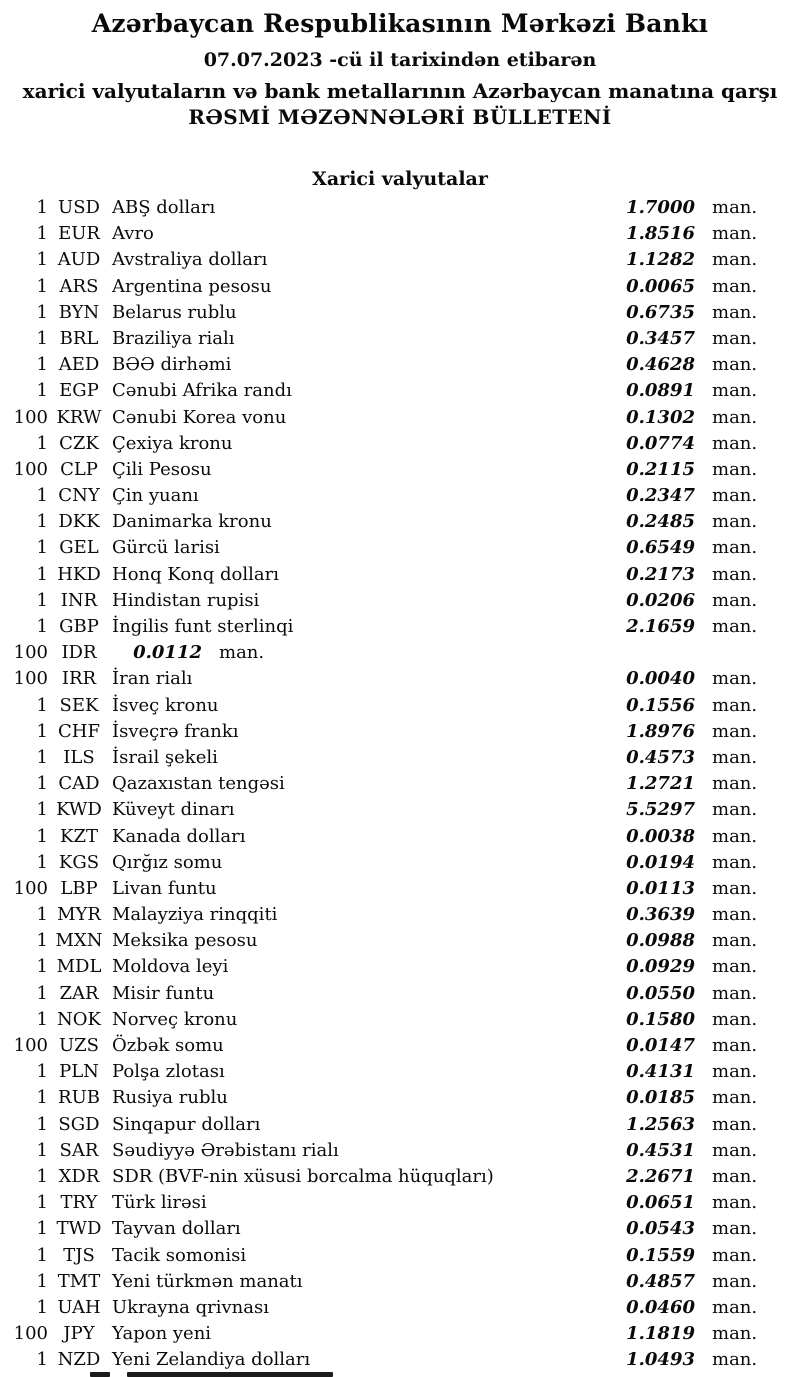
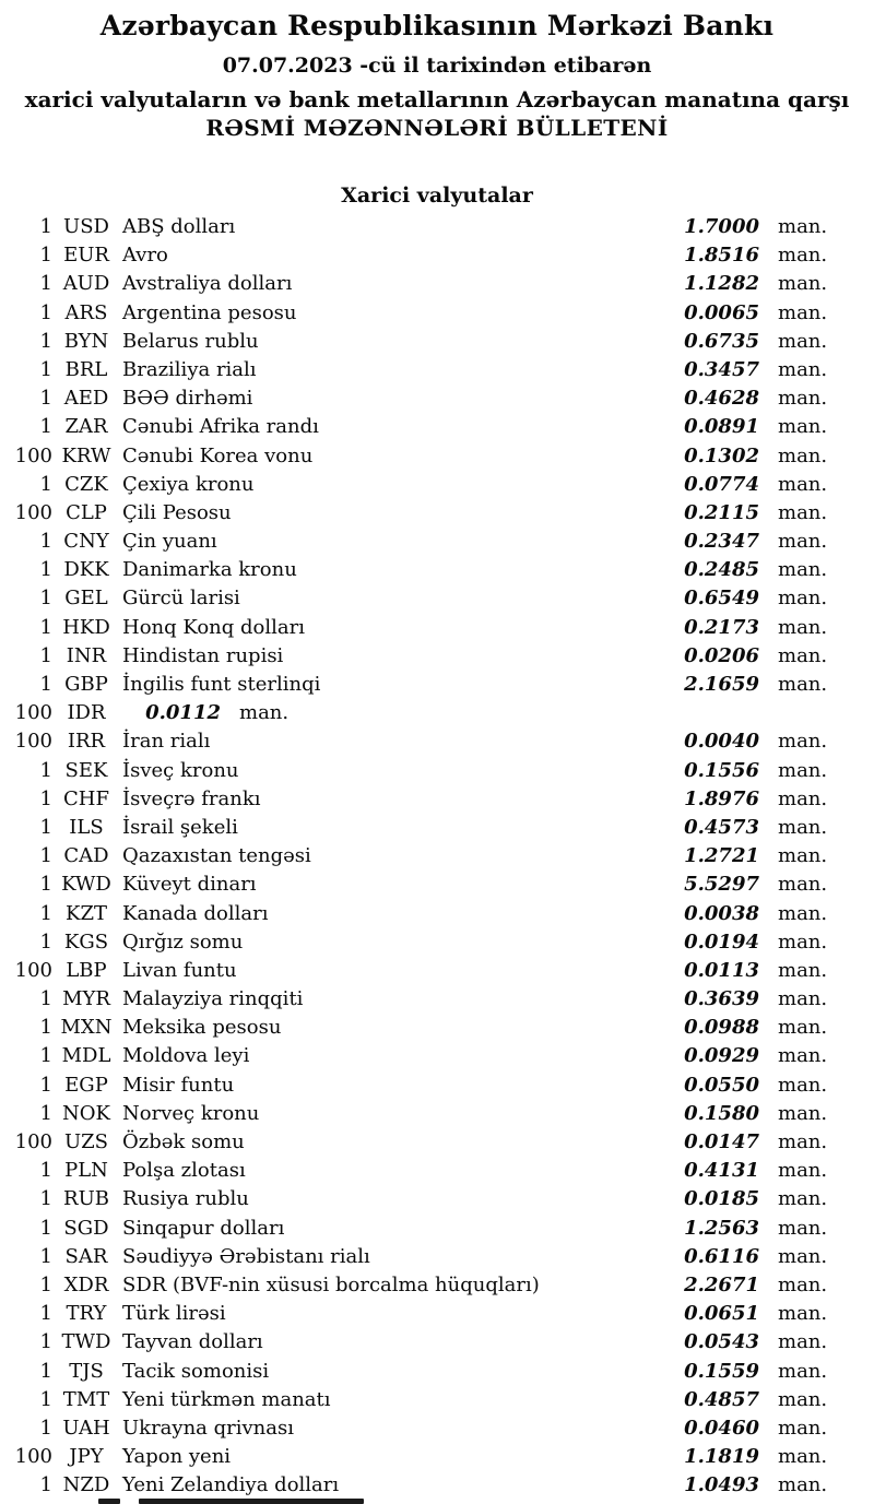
  Azərbaycan Respublikasının Mərkəzi Bankı
  07.07.2023 -cü il tarixindən etibarən
  xarici valyutaların və bank metallarının Azərbaycan manatına qarşı
  RƏSMİ MƏZƏNNƏLƏRİ BÜLLETENİ
  Xarici valyutalar
  1
  USD
  ABŞ dolları
  1.7000
  man.
  1
  EUR
  Avro
  1.8516
  man.
  1
  AUD
  Avstraliya dolları
  1.1282
  man.
  1
  ARS
  Argentina pesosu
  0.0065
  man.
  1
  BYN
  Belarus rublu
  0.6735
  man.
  1
  BRL
  Braziliya rialı
  0.3457
  man.
  1
  AED
  BƏƏ dirhəmi
  0.4628
  man.
  1
- EGP
+ ZAR
  Cənubi Afrika randı
  0.0891
  man.
  100
  KRW
  Cənubi Korea vonu
  0.1302
  man.
  1
  CZK
  Çexiya kronu
  0.0774
  man.
  100
  CLP
  Çili Pesosu
  0.2115
  man.
  1
  CNY
  Çin yuanı
  0.2347
  man.
  1
  DKK
  Danimarka kronu
  0.2485
  man.
  1
  GEL
  Gürcü larisi
  0.6549
  man.
  1
  HKD
  Honq Konq dolları
  0.2173
  man.
  1
  INR
  Hindistan rupisi
  0.0206
  man.
  1
  GBP
  İngilis funt sterlinqi
  2.1659
  man.
  100
  IDR
  0.0112
  man.
  100
  IRR
  İran rialı
  0.0040
  man.
  1
  SEK
  İsveç kronu
  0.1556
  man.
  1
  CHF
  İsveçrə frankı
  1.8976
  man.
  1
  ILS
  İsrail şekeli
  0.4573
  man.
  1
  CAD
  Qazaxıstan tengəsi
  1.2721
  man.
  1
  KWD
  Küveyt dinarı
  5.5297
  man.
  1
  KZT
  Kanada dolları
  0.0038
  man.
  1
  KGS
  Qırğız somu
  0.0194
  man.
  100
  LBP
  Livan funtu
  0.0113
  man.
  1
  MYR
  Malayziya rinqqiti
  0.3639
  man.
  1
  MXN
  Meksika pesosu
  0.0988
  man.
  1
  MDL
  Moldova leyi
  0.0929
  man.
  1
- ZAR
+ EGP
  Misir funtu
  0.0550
  man.
  1
  NOK
  Norveç kronu
  0.1580
  man.
  100
  UZS
  Özbək somu
  0.0147
  man.
  1
  PLN
  Polşa zlotası
  0.4131
  man.
  1
  RUB
  Rusiya rublu
  0.0185
  man.
  1
  SGD
  Sinqapur dolları
  1.2563
  man.
  1
  SAR
  Səudiyyə Ərəbistanı rialı
- 0.4531
+ 0.6116
  man.
  1
  XDR
  SDR (BVF-nin xüsusi borcalma hüquqları)
  2.2671
  man.
  1
  TRY
  Türk lirəsi
  0.0651
  man.
  1
  TWD
  Tayvan dolları
  0.0543
  man.
  1
  TJS
  Tacik somonisi
  0.1559
  man.
  1
  TMT
  Yeni türkmən manatı
  0.4857
  man.
  1
  UAH
  Ukrayna qrivnası
  0.0460
  man.
  100
  JPY
  Yapon yeni
  1.1819
  man.
  1
  NZD
  Yeni Zelandiya dolları
  1.0493
  man.
